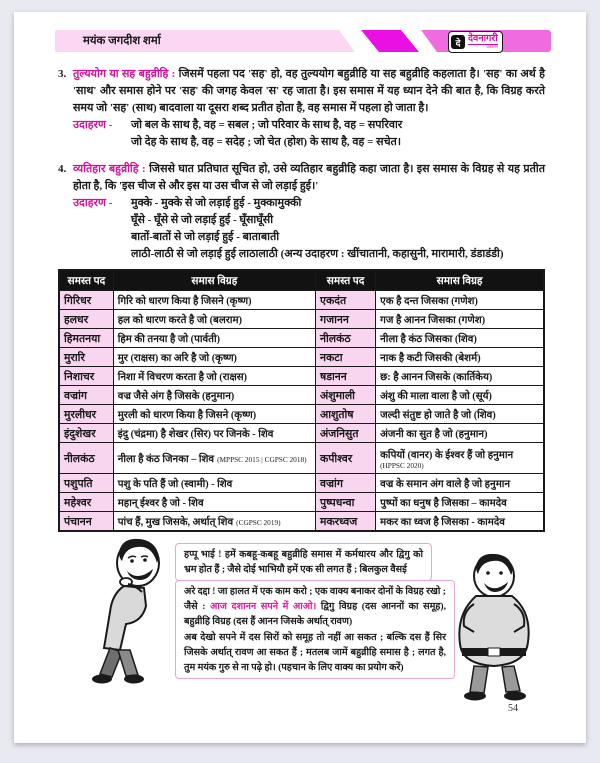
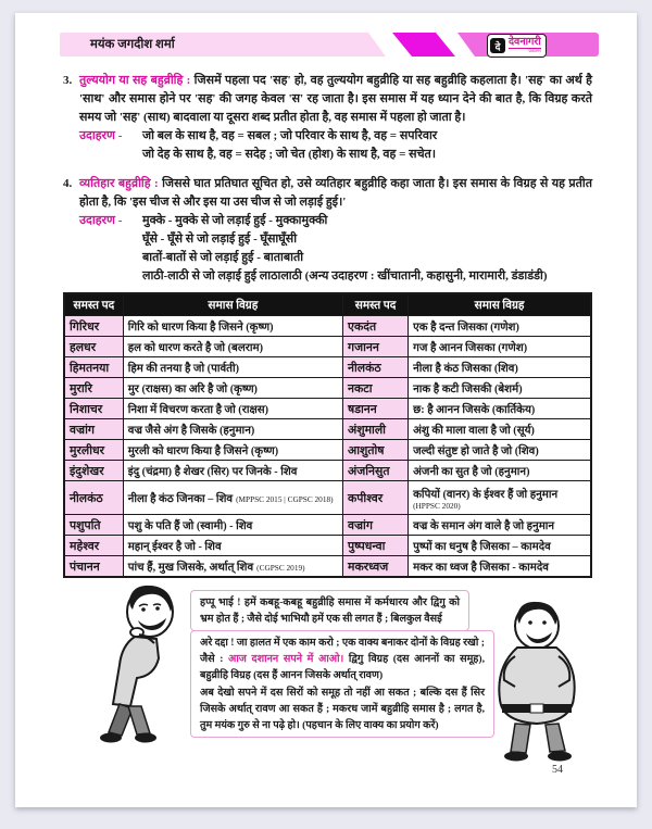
  मयंक जगदीश शर्मा
  दे
  देवनागरी
  3.
  तुल्ययोग या सह बहुव्रीहि : जिसमें पहला पद 'सह' हो, वह तुल्ययोग बहुव्रीहि या सह बहुव्रीहि कहलाता है। 'सह' का अर्थ है 'साथ' और समास होने पर 'सह' की जगह केवल 'स' रह जाता है। इस समास में यह ध्यान देने की बात है, कि विग्रह करते समय जो 'सह' (साथ) बादवाला या दूसरा शब्द प्रतीत होता है, वह समास में पहला हो जाता है।
  उदाहरण -
  जो बल के साथ है, वह = सबल ; जो परिवार के साथ है, वह = सपरिवार
  जो देह के साथ है, वह = सदेह ; जो चेत (होश) के साथ है, वह = सचेत।
  4.
  व्यतिहार बहुव्रीहि : जिससे घात प्रतिघात सूचित हो, उसे व्यतिहार बहुव्रीहि कहा जाता है। इस समास के विग्रह से यह प्रतीत होता है, कि 'इस चीज से और इस या उस चीज से जो लड़ाई हुई।'
  उदाहरण -
  मुक्के - मुक्के से जो लड़ाई हुई - मुक्कामुक्की
  घूँसे - घूँसे से जो लड़ाई हुई - घूँसाघूँसी
  बातों-बातों से जो लड़ाई हुई - बाताबाती
  लाठी-लाठी से जो लड़ाई हुई लाठालाठी (अन्य उदाहरण : खींचातानी, कहासुनी, मारामारी, डंडाडंडी)
  समस्त पद	समास विग्रह	समस्त पद	समास विग्रह
  गिरिधर	गिरि को धारण किया है जिसने (कृष्ण)	एकदंत	एक है दन्त जिसका (गणेश)
  हलधर	हल को धारण करते है जो (बलराम)	गजानन	गज है आनन जिसका (गणेश)
  हिमतनया	हिम की तनया है जो (पार्वती)	नीलकंठ	नीला है कंठ जिसका (शिव)
  मुरारि	मुर (राक्षस) का अरि है जो (कृष्ण)	नकटा	नाक है कटी जिसकी (बेशर्म)
  निशाचर	निशा में विचरण करता है जो (राक्षस)	षडानन	छ: है आनन जिसके (कार्तिकेय)
  वज्रांग	वज्र जैसे अंग है जिसके (हनुमान)	अंशुमाली	अंशु की माला वाला है जो (सूर्य)
  मुरलीधर	मुरली को धारण किया है जिसने (कृष्ण)	आशुतोष	जल्दी संतुष्ट हो जाते है जो (शिव)
  इंदुशेखर	इंदु (चंद्रमा) है शेखर (सिर) पर जिनके - शिव	अंजनिसुत	अंजनी का सुत है जो (हनुमान)
  नीलकंठ	नीला है कंठ जिनका – शिव (MPPSC 2015 | CGPSC 2018)	कपीश्वर	कपियों (वानर) के ईश्वर हैं जो हनुमान(HPPSC 2020)
  पशुपति	पशु के पति हैं जो (स्वामी) - शिव	वज्रांग	वज्र के समान अंग वाले है जो हनुमान
  महेश्वर	महान् ईश्वर है जो - शिव	पुष्पधन्वा	पुष्पों का धनुष है जिसका – कामदेव
  पंचानन	पांच हैं, मुख जिसके, अर्थात् शिव (CGPSC 2019)	मकरध्वज	मकर का ध्वज है जिसका - कामदेव
  हप्पू भाई ! हमें कबहू-कबहू बहुव्रीहि समास में कर्मधारय और द्विगु को भ्रम होत हैं ; जैसे दोई भाभियौ हमें एक सी लगत हैं ; बिलकुल वैसई
  अरे दद्दा ! जा हालत में एक काम करो ; एक वाक्य बनाकर दोनों के विग्रह रखो ; जैसे : आज दशानन सपने में आओ। द्विगु विग्रह (दस आननों का समूह), बहुव्रीहि विग्रह (दस हैं आनन जिसके अर्थात् रावण)
- अब देखो सपने में दस सिरों को समूह तो नहीं आ सकत ; बल्कि दस हैं सिर जिसके अर्थात् रावण आ सकत हैं ; मतलब जामें बहुव्रीहि समास है ; लगत है, तुम मयंक गुरु से ना पढ़े हो। (पहचान के लिए वाक्य का प्रयोग करें)
+ अब देखो सपने में दस सिरों को समूह तो नहीं आ सकत ; बल्कि दस हैं सिर जिसके अर्थात् रावण आ सकत हैं ; मकरध जामें बहुव्रीहि समास है ; लगत है, तुम मयंक गुरु से ना पढ़े हो। (पहचान के लिए वाक्य का प्रयोग करें)
  54
